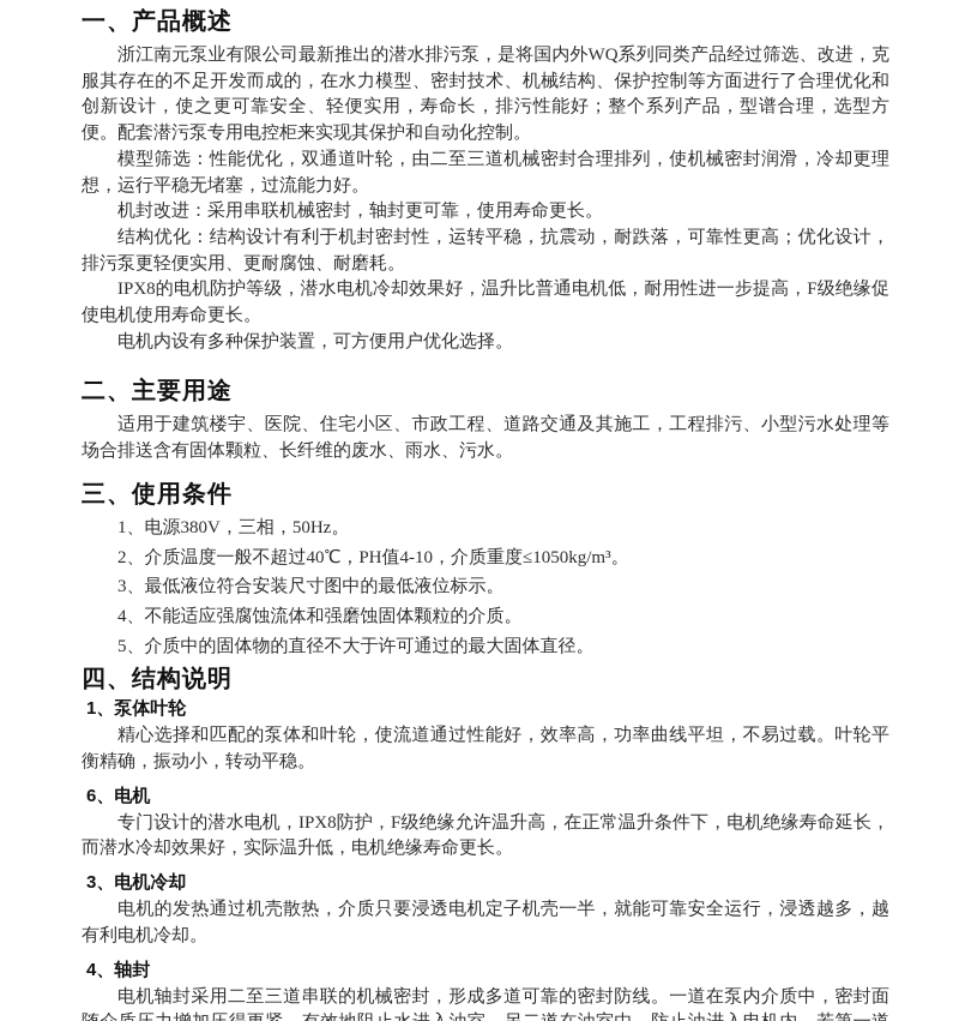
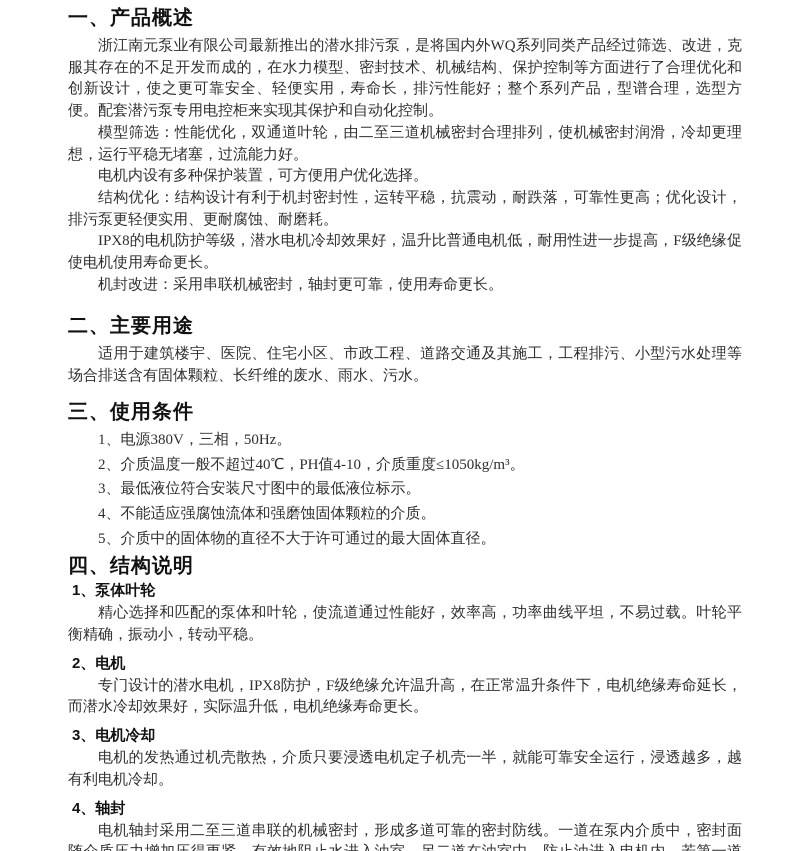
  一、产品概述
  浙江南元泵业有限公司最新推出的潜水排污泵，是将国内外WQ系列同类产品经过筛选、改进，克服其存在的不足开发而成的，在水力模型、密封技术、机械结构、保护控制等方面进行了合理优化和创新设计，使之更可靠安全、轻便实用，寿命长，排污性能好；整个系列产品，型谱合理，选型方便。配套潜污泵专用电控柜来实现其保护和自动化控制。
  模型筛选：性能优化，双通道叶轮，由二至三道机械密封合理排列，使机械密封润滑，冷却更理想，运行平稳无堵塞，过流能力好。
- 机封改进：采用串联机械密封，轴封更可靠，使用寿命更长。
+ 电机内设有多种保护装置，可方便用户优化选择。
  结构优化：结构设计有利于机封密封性，运转平稳，抗震动，耐跌落，可靠性更高；优化设计，排污泵更轻便实用、更耐腐蚀、耐磨耗。
  IPX8的电机防护等级，潜水电机冷却效果好，温升比普通电机低，耐用性进一步提高，F级绝缘促使电机使用寿命更长。
- 电机内设有多种保护装置，可方便用户优化选择。
+ 机封改进：采用串联机械密封，轴封更可靠，使用寿命更长。
  二、主要用途
  适用于建筑楼宇、医院、住宅小区、市政工程、道路交通及其施工，工程排污、小型污水处理等场合排送含有固体颗粒、长纤维的废水、雨水、污水。
  三、使用条件
  1、电源380V，三相，50Hz。
  2、介质温度一般不超过40℃，PH值4-10，介质重度≤1050kg/m³。
  3、最低液位符合安装尺寸图中的最低液位标示。
  4、不能适应强腐蚀流体和强磨蚀固体颗粒的介质。
  5、介质中的固体物的直径不大于许可通过的最大固体直径。
  四、结构说明
  1、泵体叶轮
  精心选择和匹配的泵体和叶轮，使流道通过性能好，效率高，功率曲线平坦，不易过载。叶轮平衡精确，振动小，转动平稳。
- 6、电机
+ 2、电机
  专门设计的潜水电机，IPX8防护，F级绝缘允许温升高，在正常温升条件下，电机绝缘寿命延长，而潜水冷却效果好，实际温升低，电机绝缘寿命更长。
  3、电机冷却
  电机的发热通过机壳散热，介质只要浸透电机定子机壳一半，就能可靠安全运行，浸透越多，越有利电机冷却。
  4、轴封
